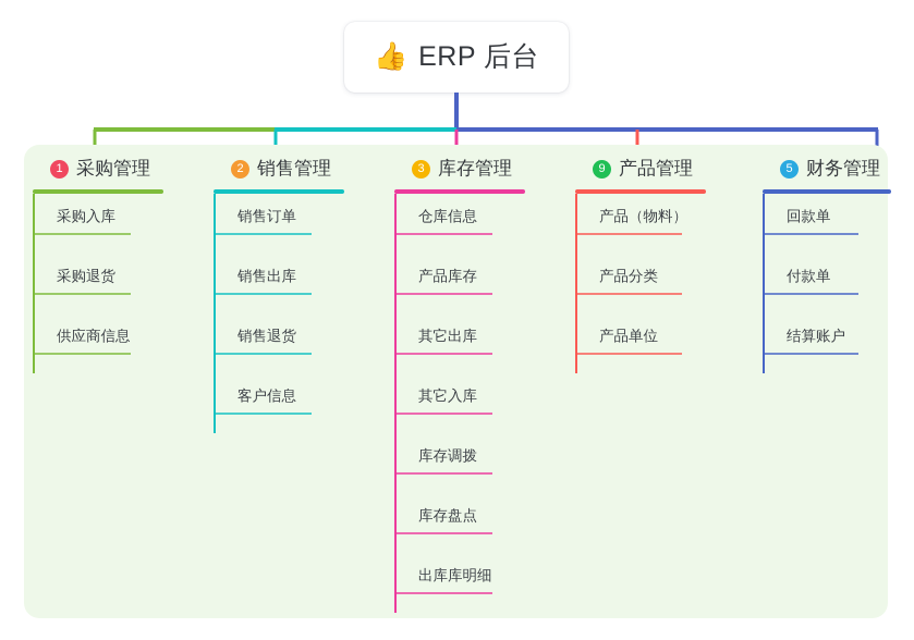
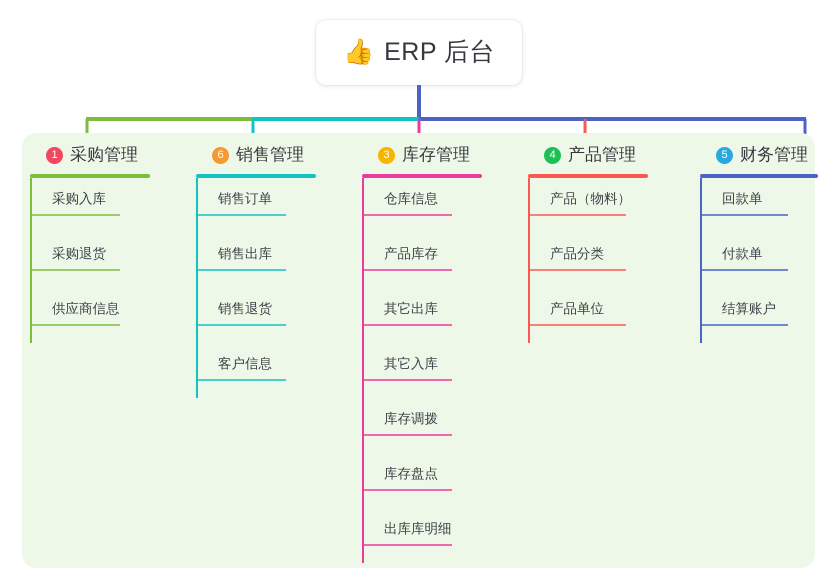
  👍
  ERP 后台
  1
  采购管理
  采购入库
  采购退货
  供应商信息
- 2
+ 6
  销售管理
  销售订单
  销售出库
  销售退货
  客户信息
  3
  库存管理
  仓库信息
  产品库存
  其它出库
  其它入库
  库存调拨
  库存盘点
  出库库明细
- 9
+ 4
  产品管理
  产品（物料）
  产品分类
  产品单位
  5
  财务管理
  回款单
  付款单
  结算账户
